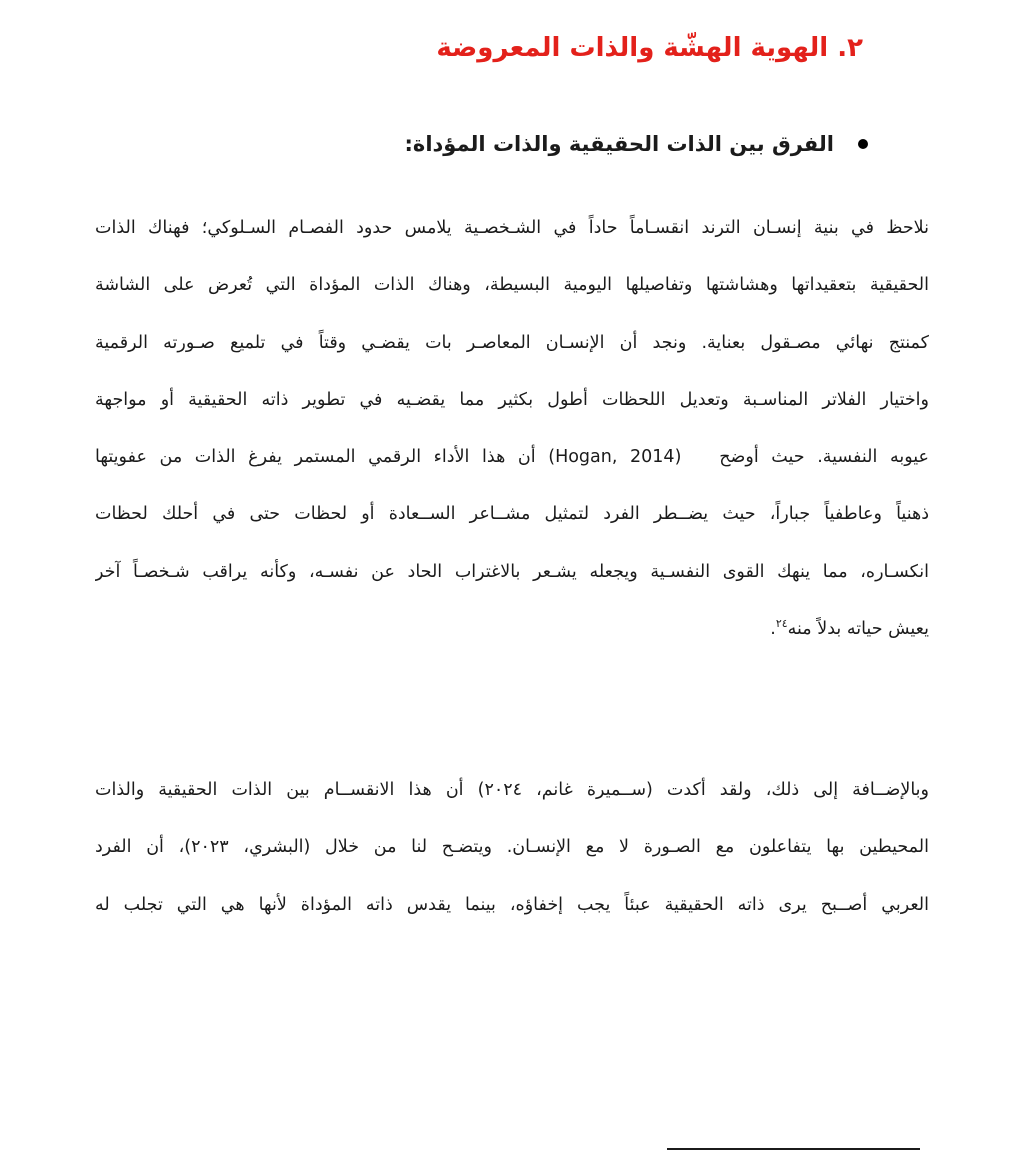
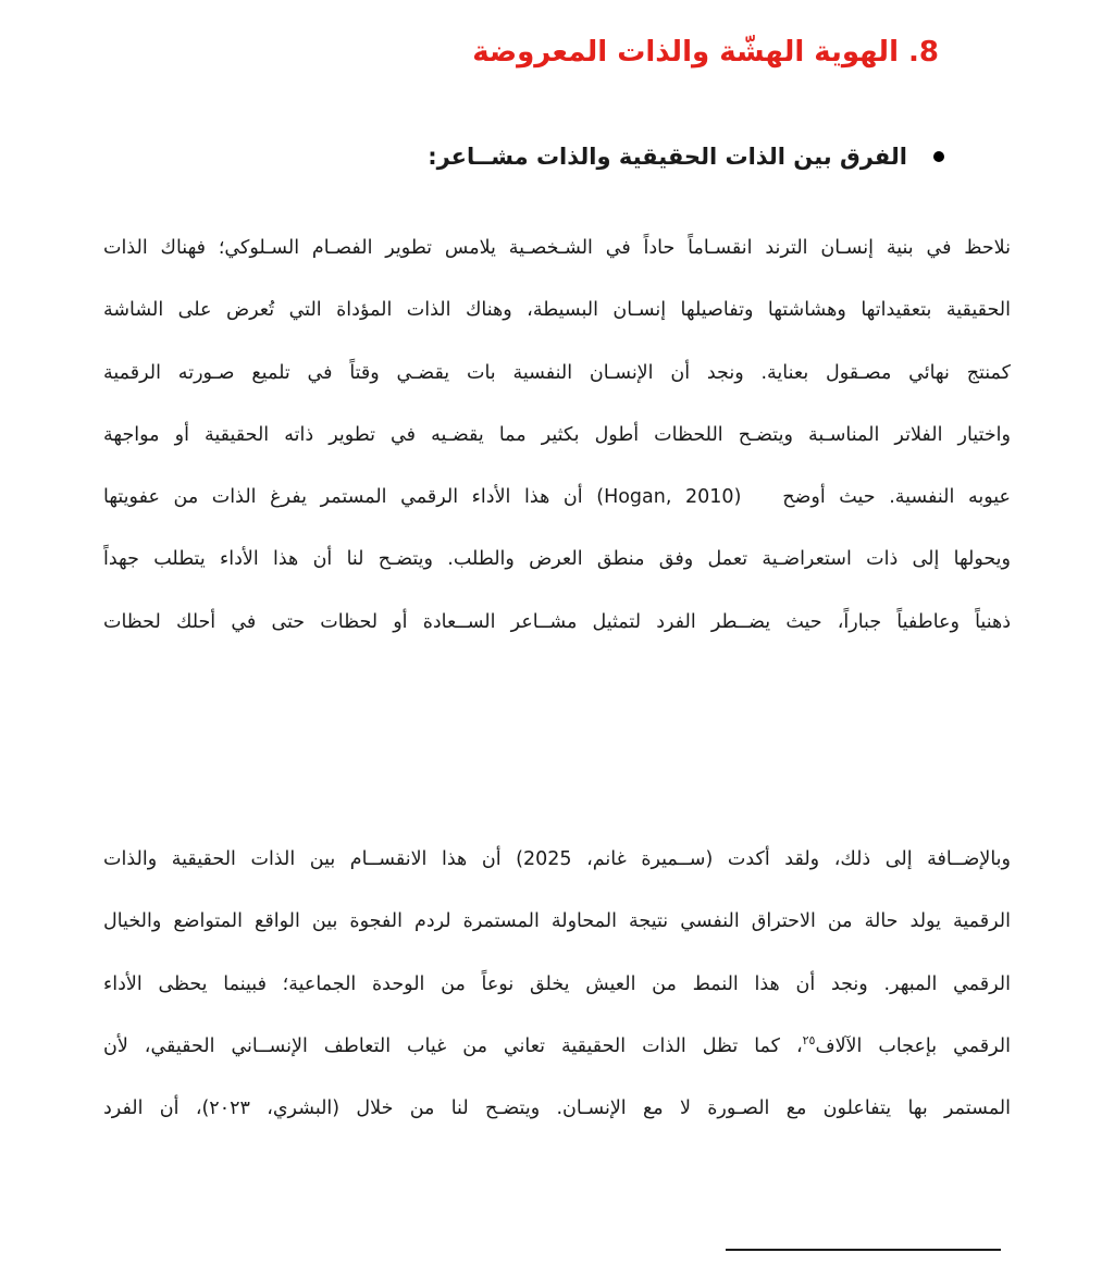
- ٢. الهوية الهشّة والذات المعروضة
+ 8. الهوية الهشّة والذات المعروضة
- الفرق بين الذات الحقيقية والذات المؤداة:
+ الفرق بين الذات الحقيقية والذات مشــاعر:
- نلاحظ في بنية إنسـان الترند انقسـاماً حاداً في الشـخصـية يلامس حدود الفصـام السـلوكي؛ فهناك الذات
+ نلاحظ في بنية إنسـان الترند انقسـاماً حاداً في الشـخصـية يلامس تطوير الفصـام السـلوكي؛ فهناك الذات
- الحقيقية بتعقيداتها وهشاشتها وتفاصيلها اليومية البسيطة، وهناك الذات المؤداة التي تُعرض على الشاشة
+ الحقيقية بتعقيداتها وهشاشتها وتفاصيلها إنسـان البسيطة، وهناك الذات المؤداة التي تُعرض على الشاشة
- كمنتج نهائي مصـقول بعناية. ونجد أن الإنسـان المعاصـر بات يقضـي وقتاً في تلميع صـورته الرقمية
+ كمنتج نهائي مصـقول بعناية. ونجد أن الإنسـان النفسية بات يقضـي وقتاً في تلميع صـورته الرقمية
- واختيار الفلاتر المناسـبة وتعديل اللحظات أطول بكثير مما يقضـيه في تطوير ذاته الحقيقية أو مواجهة
+ واختيار الفلاتر المناسـبة ويتضـح اللحظات أطول بكثير مما يقضـيه في تطوير ذاته الحقيقية أو مواجهة
- عيوبه النفسية. حيث أوضح (Hogan, 2014) أن هذا الأداء الرقمي المستمر يفرغ الذات من عفويتها
+ عيوبه النفسية. حيث أوضح (Hogan, 2010) أن هذا الأداء الرقمي المستمر يفرغ الذات من عفويتها
+ ويحولها إلى ذات استعراضـية تعمل وفق منطق العرض والطلب. ويتضـح لنا أن هذا الأداء يتطلب جهداً
  ذهنياً وعاطفياً جباراً، حيث يضــطر الفرد لتمثيل مشــاعر الســعادة أو لحظات حتى في أحلك لحظات
- انكسـاره، مما ينهك القوى النفسـية ويجعله يشـعر بالاغتراب الحاد عن نفسـه، وكأنه يراقب شـخصـاً آخر
- يعيش حياته بدلاً منه٢٤.
- وبالإضــافة إلى ذلك، ولقد أكدت (ســميرة غانم، ٢٠٢٤) أن هذا الانقســام بين الذات الحقيقية والذات
+ وبالإضــافة إلى ذلك، ولقد أكدت (ســميرة غانم، 2025) أن هذا الانقســام بين الذات الحقيقية والذات
+ الرقمية يولد حالة من الاحتراق النفسي نتيجة المحاولة المستمرة لردم الفجوة بين الواقع المتواضع والخيال
+ الرقمي المبهر. ونجد أن هذا النمط من العيش يخلق نوعاً من الوحدة الجماعية؛ فبينما يحظى الأداء
+ الرقمي بإعجاب الآلاف٢٥، كما تظل الذات الحقيقية تعاني من غياب التعاطف الإنســاني الحقيقي، لأن
- المحيطين بها يتفاعلون مع الصـورة لا مع الإنسـان. ويتضـح لنا من خلال (البشري، ٢٠٢٣)، أن الفرد
+ المستمر بها يتفاعلون مع الصـورة لا مع الإنسـان. ويتضـح لنا من خلال (البشري، ٢٠٢٣)، أن الفرد
- العربي أصــبح يرى ذاته الحقيقية عبئاً يجب إخفاؤه، بينما يقدس ذاته المؤداة لأنها هي التي تجلب له
